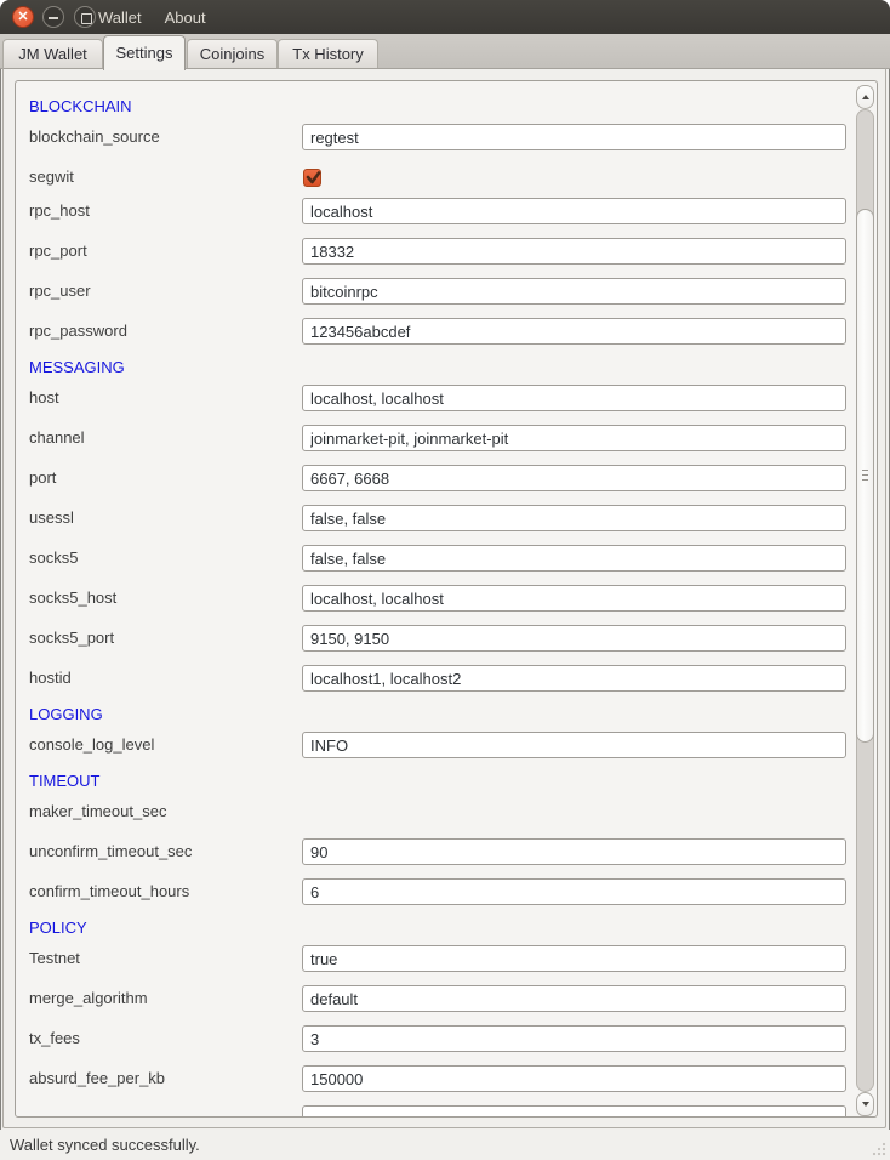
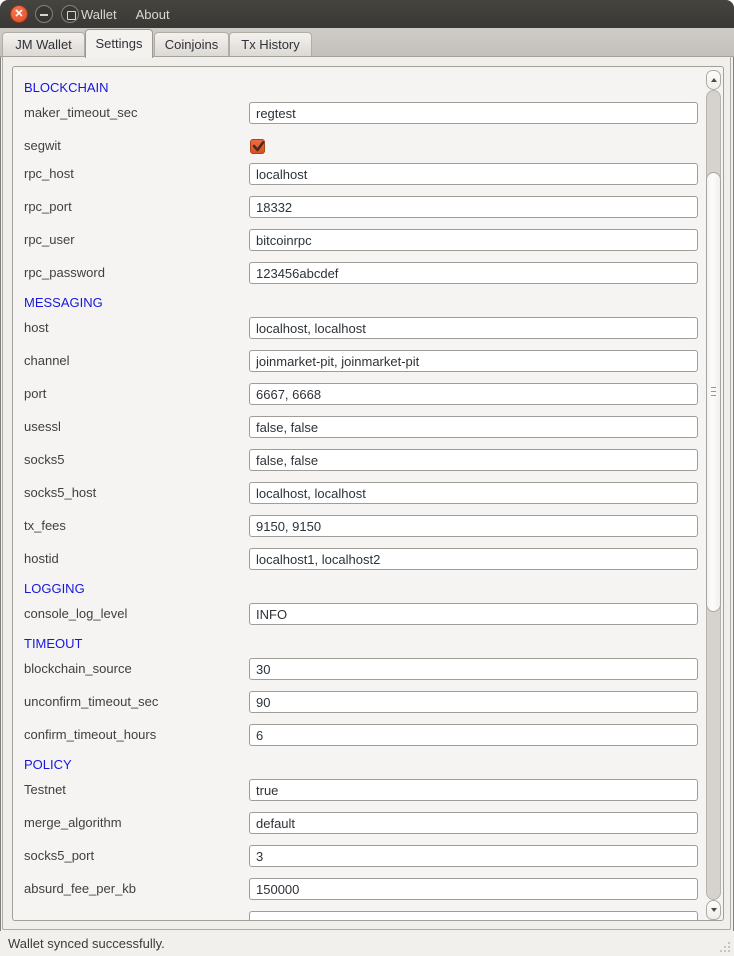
  ✕
  Wallet
  About
  JM Wallet
  Settings
  Coinjoins
  Tx History
  BLOCKCHAIN
- blockchain_source
+ maker_timeout_sec
  regtest
  segwit
  rpc_host
  localhost
  rpc_port
  18332
  rpc_user
  bitcoinrpc
  rpc_password
  123456abcdef
  MESSAGING
  host
  localhost, localhost
  channel
  joinmarket-pit, joinmarket-pit
  port
  6667, 6668
  usessl
  false, false
  socks5
  false, false
  socks5_host
  localhost, localhost
- socks5_port
+ tx_fees
  9150, 9150
  hostid
  localhost1, localhost2
  LOGGING
  console_log_level
  INFO
  TIMEOUT
- maker_timeout_sec
+ blockchain_source
+ 30
  unconfirm_timeout_sec
  90
  confirm_timeout_hours
  6
  POLICY
  Testnet
  true
  merge_algorithm
  default
- tx_fees
+ socks5_port
  3
  absurd_fee_per_kb
  150000
  Wallet synced successfully.
